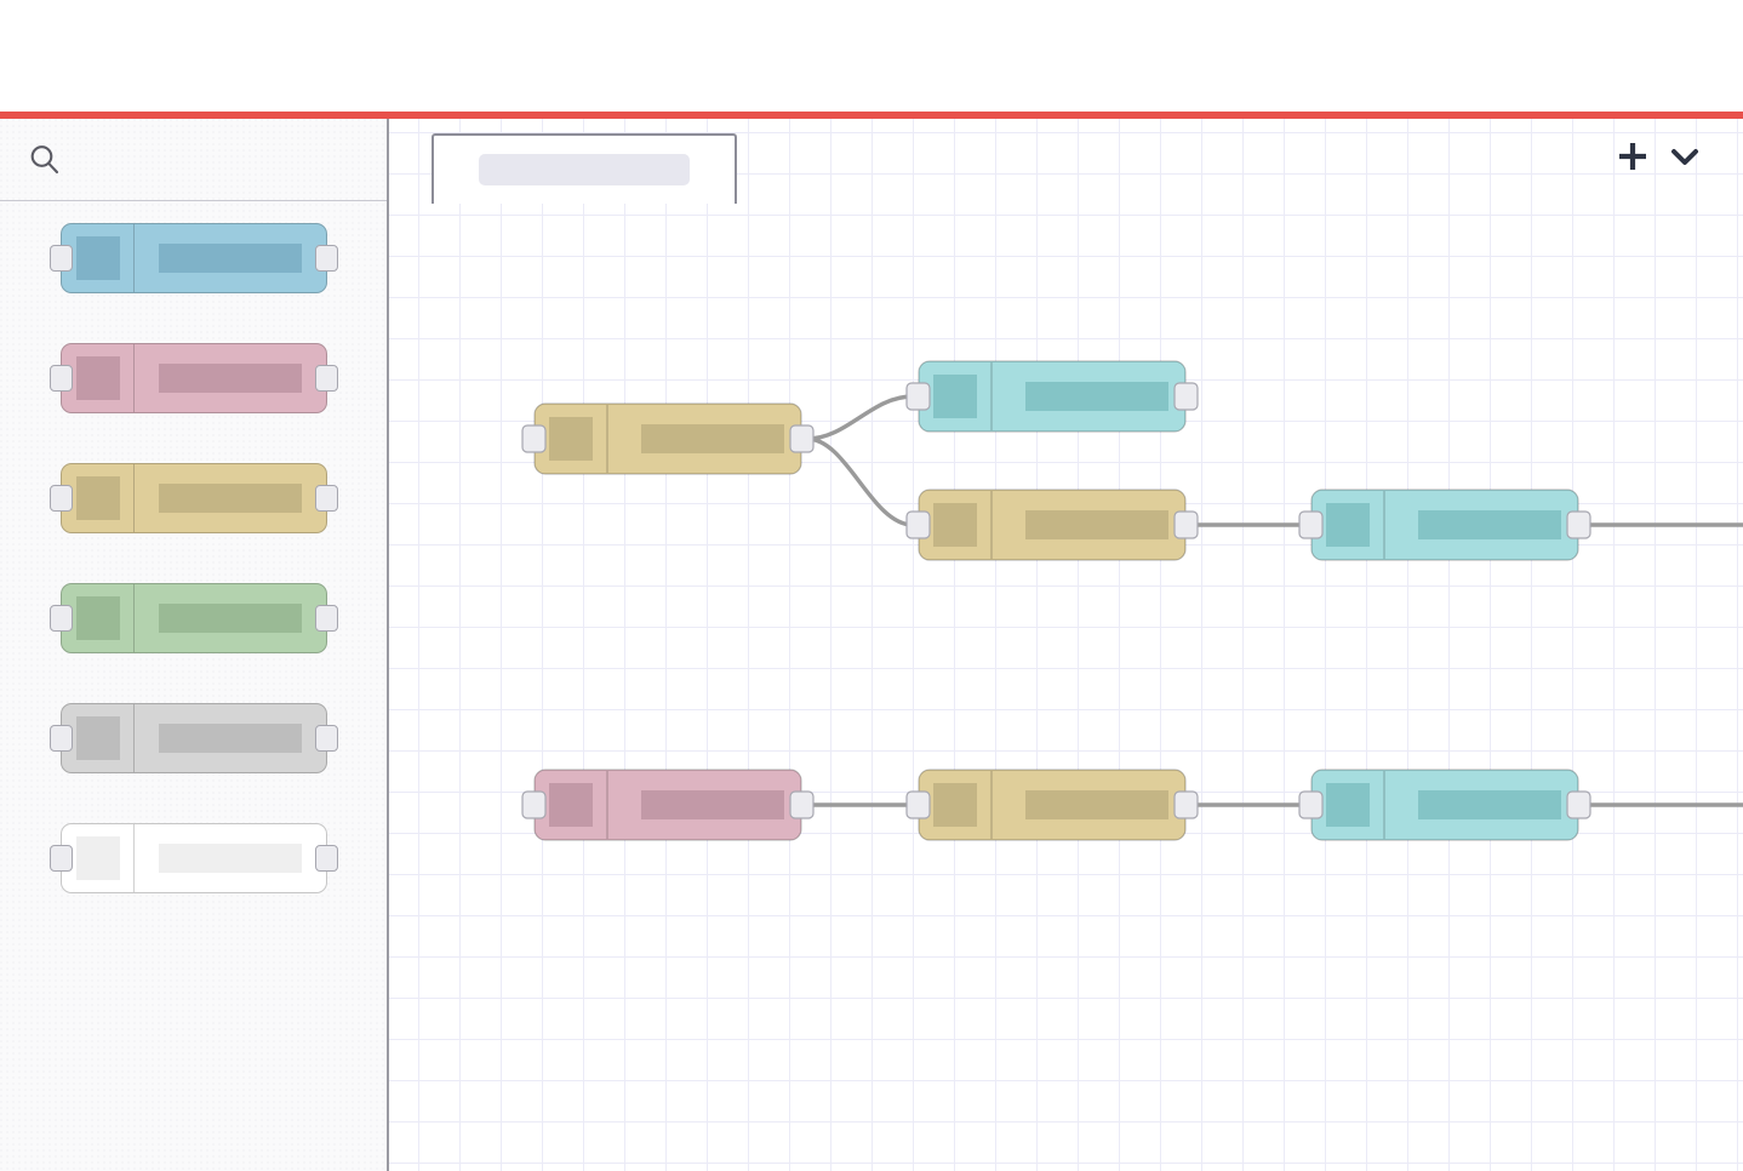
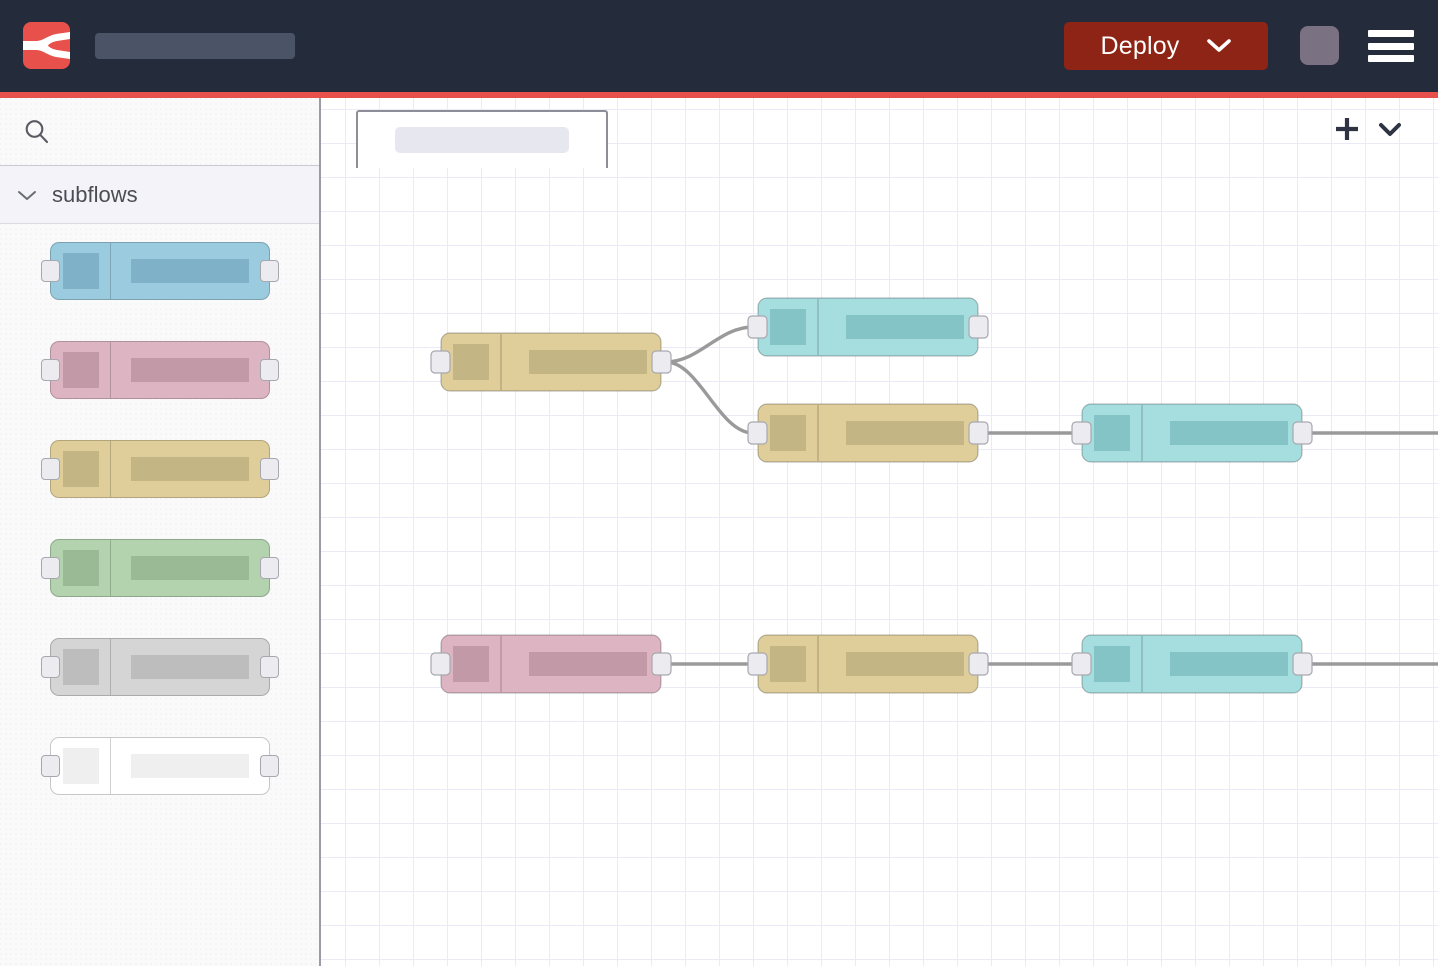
+ Deploy
+ subflows
